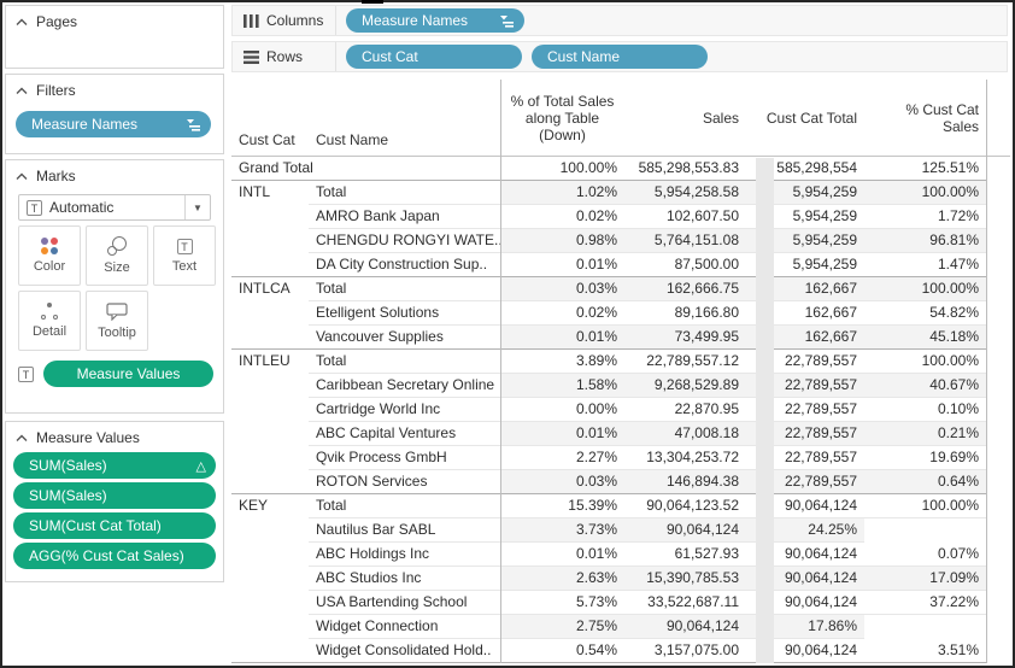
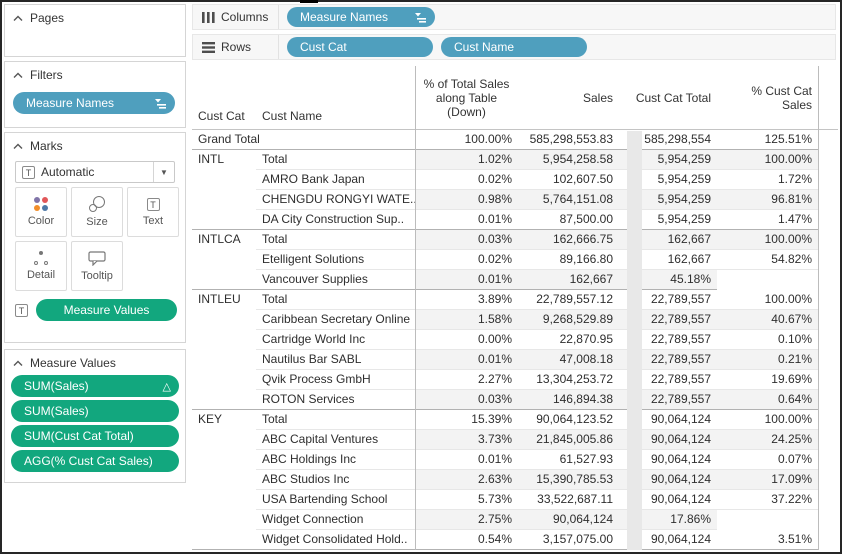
  Pages
  Filters
  Measure Names
  Marks
  T
  Automatic
  ▼
  Color
  Size
  T
  Text
  Detail
  Tooltip
  T
  Measure Values
  Measure Values
  SUM(Sales)
  △
  SUM(Sales)
  SUM(Cust Cat Total)
  AGG(% Cust Cat Sales)
  Columns
  Measure Names
  Rows
  Cust Cat
  Cust Name
  Cust Cat
  Cust Name
  % of Total Sales
  along Table
  (Down)
  Sales
  Cust Cat Total
  % Cust Cat
  Sales
  Grand Total
  100.00%
  585,298,553.83
  585,298,554
  125.51%
  INTL
  Total
  1.02%
  5,954,258.58
  5,954,259
  100.00%
  AMRO Bank Japan
  0.02%
  102,607.50
  5,954,259
  1.72%
  CHENGDU RONGYI WATE.
  0.98%
  5,764,151.08
  5,954,259
  96.81%
  DA City Construction Sup..
  0.01%
  87,500.00
  5,954,259
  1.47%
  INTLCA
  Total
  0.03%
  162,666.75
  162,667
  100.00%
  Etelligent Solutions
  0.02%
  89,166.80
  162,667
  54.82%
  Vancouver Supplies
  0.01%
- 73,499.95
  162,667
  45.18%
  INTLEU
  Total
  3.89%
  22,789,557.12
  22,789,557
  100.00%
  Caribbean Secretary Online
  1.58%
  9,268,529.89
  22,789,557
  40.67%
  Cartridge World Inc
  0.00%
  22,870.95
  22,789,557
  0.10%
- ABC Capital Ventures
+ Nautilus Bar SABL
  0.01%
  47,008.18
  22,789,557
  0.21%
  Qvik Process GmbH
  2.27%
  13,304,253.72
  22,789,557
  19.69%
  ROTON Services
  0.03%
  146,894.38
  22,789,557
  0.64%
  KEY
  Total
  15.39%
  90,064,123.52
  90,064,124
  100.00%
- Nautilus Bar SABL
+ ABC Capital Ventures
  3.73%
+ 21,845,005.86
  90,064,124
  24.25%
  ABC Holdings Inc
  0.01%
  61,527.93
  90,064,124
  0.07%
  ABC Studios Inc
  2.63%
  15,390,785.53
  90,064,124
  17.09%
  USA Bartending School
  5.73%
  33,522,687.11
  90,064,124
  37.22%
  Widget Connection
  2.75%
  90,064,124
  17.86%
  Widget Consolidated Hold..
  0.54%
  3,157,075.00
  90,064,124
  3.51%
